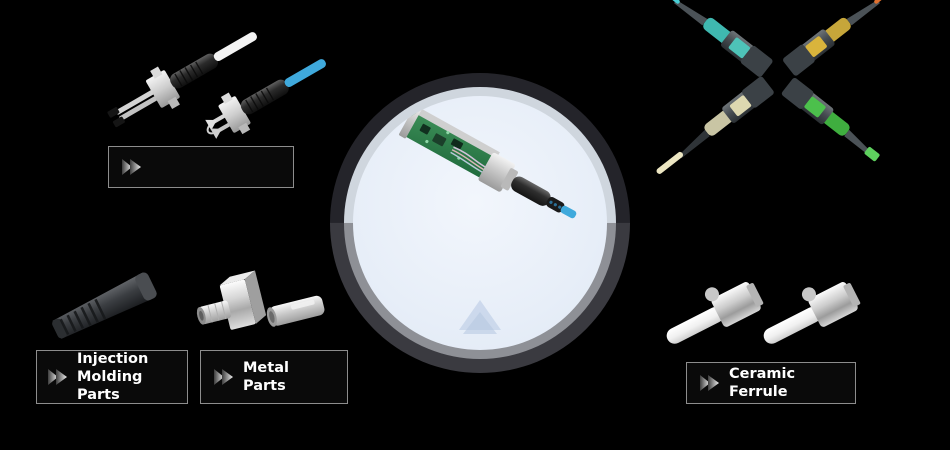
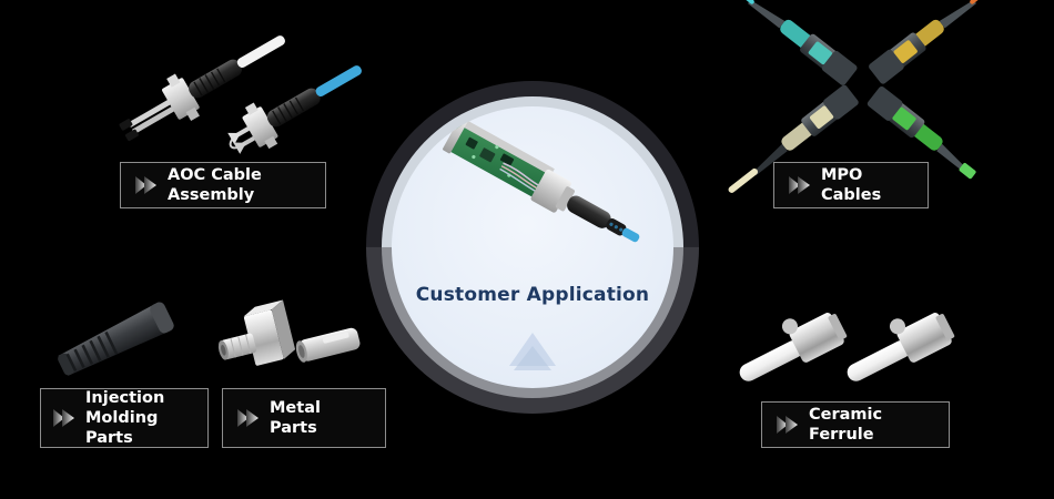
+ Customer Application
+ AOC Cable Assembly
+ MPO Cables
  Injection
  Molding Parts
  Metal Parts
  Ceramic Ferrule
